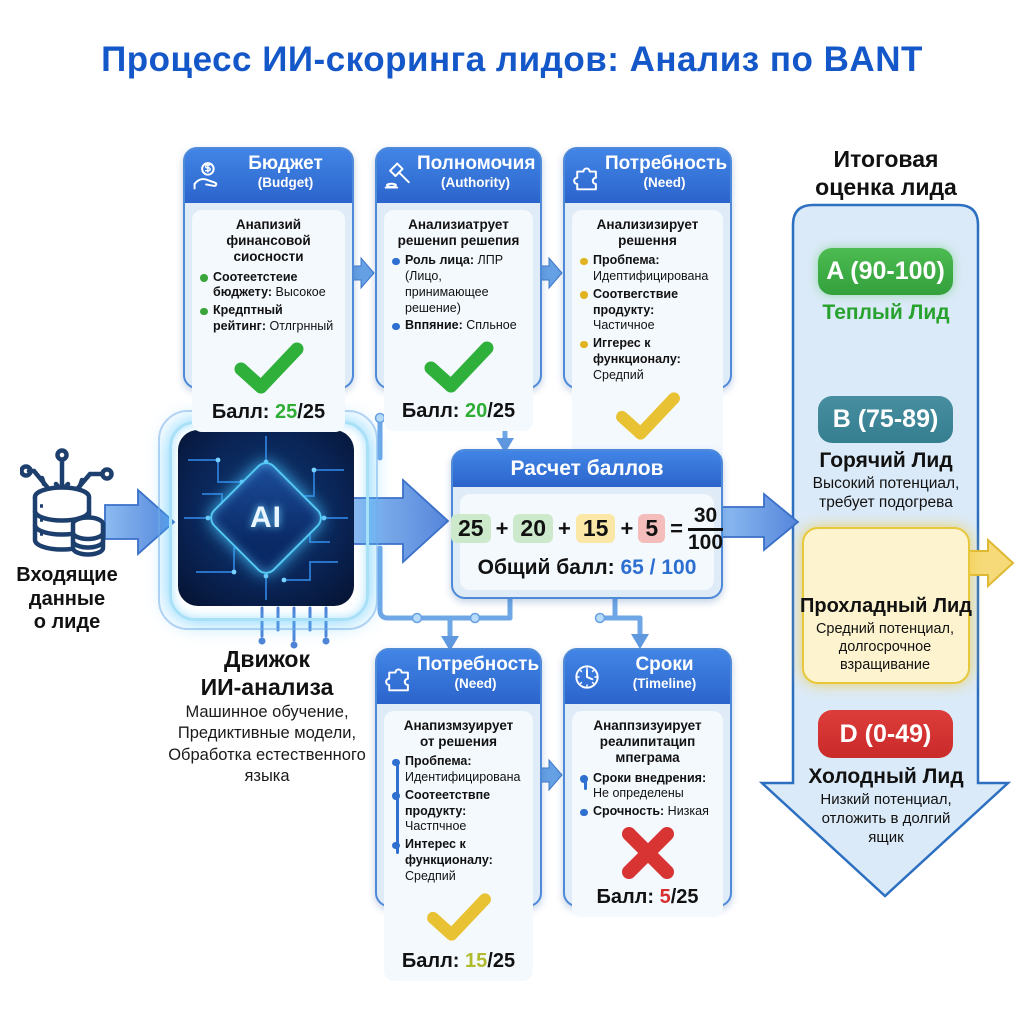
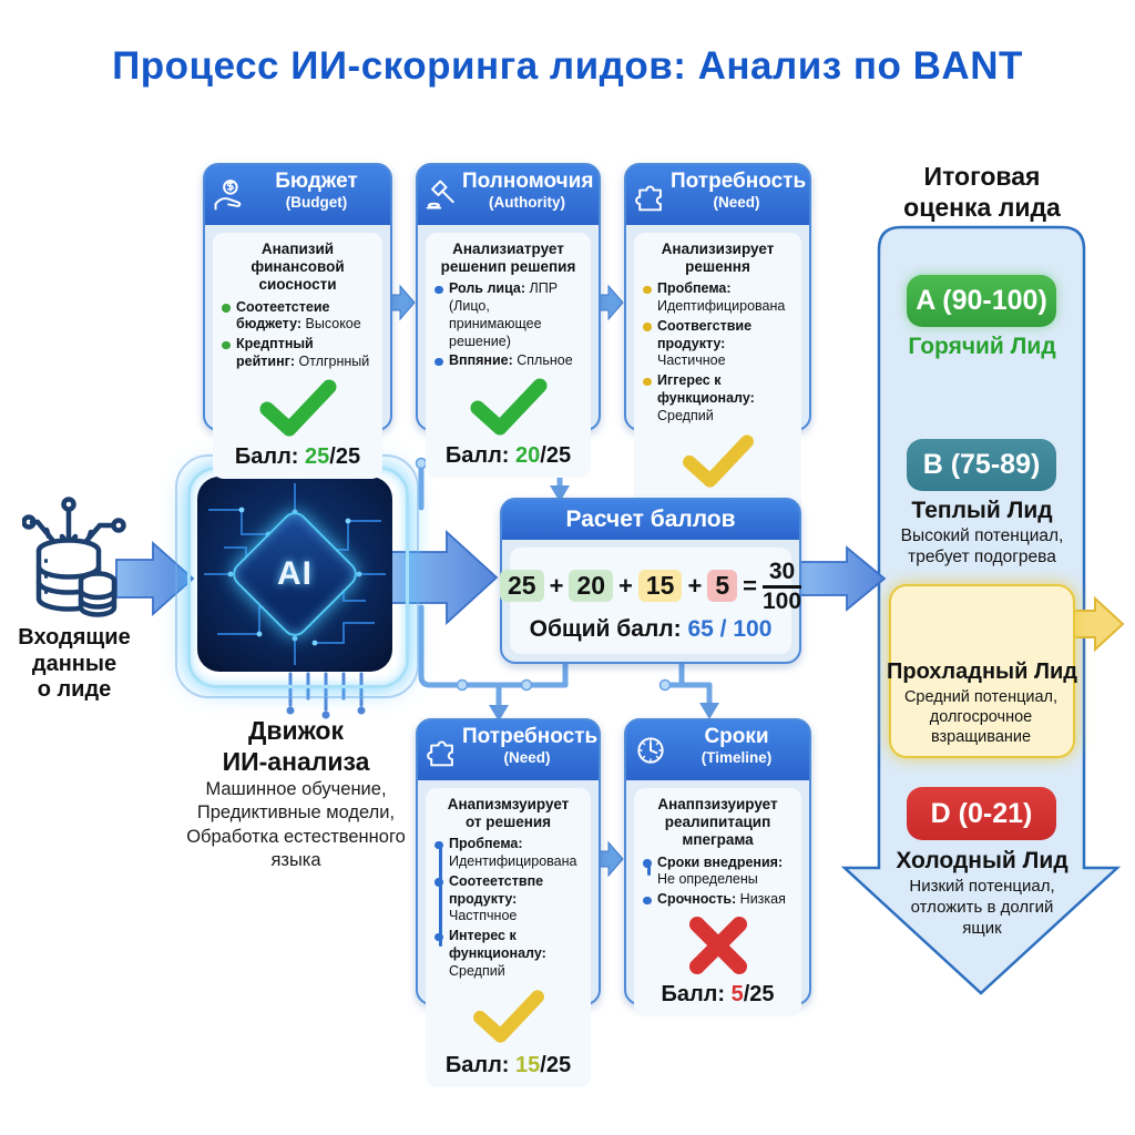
  Процесс ИИ-скоринга лидов: Анализ по BANT
  Входящие
  данные
  о лиде
  Движок
  ИИ-анализа
  Машинное обучение,
  Предиктивные модели,
  Обработка естественного
  языка
  Бюджет
  (Budget)
  Анапизий
  финансовой сиосности
  Соотеетстеие бюджету: Высокое
  Кредптный рейтинг: Отлгрнный
  Балл: 25/25
  Полномочия
  (Authority)
  Анализиатрует
  решенип решепия
  Роль лица: ЛПР (Лицо, принимающее решение)
  Вппяние: Спльное
  Балл: 20/25
  Потребность
  (Need)
  Анализизирует решення
  Пробпема: Идептифицирована
  Соотвегствие продукту: Частичное
  Иггерес к функционалу: Средпий
  Потребность
  (Need)
  Анапизмзуирует
  от решения
  Пробпема: Идентифицирована
  Соотеетствпе продукту: Частпчное
  Интерес к функционалу: Средпий
  Балл: 15/25
  Сроки
  (Timeline)
  Анаппзизуирует
  реалипитацип мпеграма
  Сроки внедрения: Не определены
  Срочность: Низкая
  Балл: 5/25
  Расчет баллов
  25
  +
  20
  +
  15
  +
  5
  =
  30
  100
  Общий балл: 65 / 100
  Итоговая
  оценка лида
  A (90-100)
- Теплый Лид
+ Горячий Лид
  B (75-89)
- Горячий Лид
+ Теплый Лид
  Высокий потенциал,
  требует подогрева
  Прохладный Лид
  Средний потенциал,
  долгосрочное
  взращивание
- D (0-49)
+ D (0-21)
  Холодный Лид
  Низкий потенциал,
  отложить в долгий
  ящик
